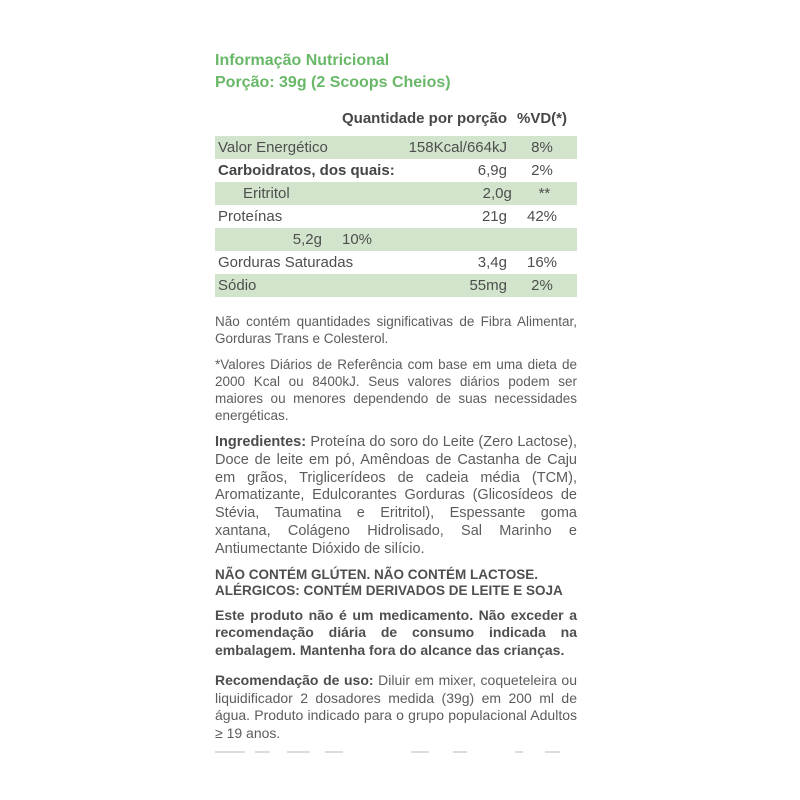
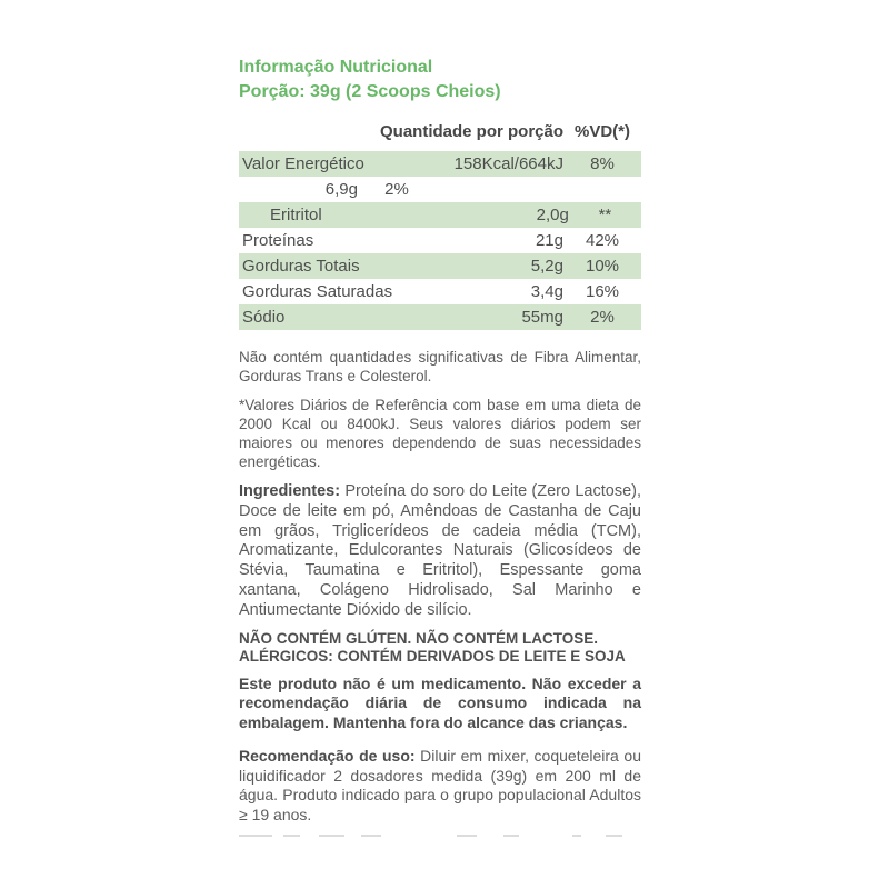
  Informação Nutricional
  Porção: 39g (2 Scoops Cheios)
  Quantidade por porção
  %VD(*)
  Valor Energético
  158Kcal/664kJ
  8%
- Carboidratos, dos quais:
  6,9g
  2%
  Eritritol
  2,0g
  **
  Proteínas
  21g
  42%
+ Gorduras Totais
  5,2g
  10%
  Gorduras Saturadas
  3,4g
  16%
  Sódio
  55mg
  2%
  Não contém quantidades significativas de Fibra Alimentar, Gorduras Trans e Colesterol.
  *Valores Diários de Referência com base em uma dieta de 2000 Kcal ou 8400kJ. Seus valores diários podem ser maiores ou menores dependendo de suas necessidades energéticas.
- Ingredientes: Proteína do soro do Leite (Zero Lactose), Doce de leite em pó, Amêndoas de Castanha de Caju em grãos, Triglicerídeos de cadeia média (TCM), Aromatizante, Edulcorantes Gorduras (Glicosídeos de Stévia, Taumatina e Eritritol), Espessante goma xantana, Colágeno Hidrolisado, Sal Marinho e Antiumectante Dióxido de silício.
+ Ingredientes: Proteína do soro do Leite (Zero Lactose), Doce de leite em pó, Amêndoas de Castanha de Caju em grãos, Triglicerídeos de cadeia média (TCM), Aromatizante, Edulcorantes Naturais (Glicosídeos de Stévia, Taumatina e Eritritol), Espessante goma xantana, Colágeno Hidrolisado, Sal Marinho e Antiumectante Dióxido de silício.
  NÃO CONTÉM GLÚTEN. NÃO CONTÉM LACTOSE.
  ALÉRGICOS: CONTÉM DERIVADOS DE LEITE E SOJA
  Este produto não é um medicamento. Não exceder a recomendação diária de consumo indicada na embalagem. Mantenha fora do alcance das crianças.
  Recomendação de uso: Diluir em mixer, coqueteleira ou liquidificador 2 dosadores medida (39g) em 200 ml de água. Produto indicado para o grupo populacional Adultos ≥ 19 anos.
